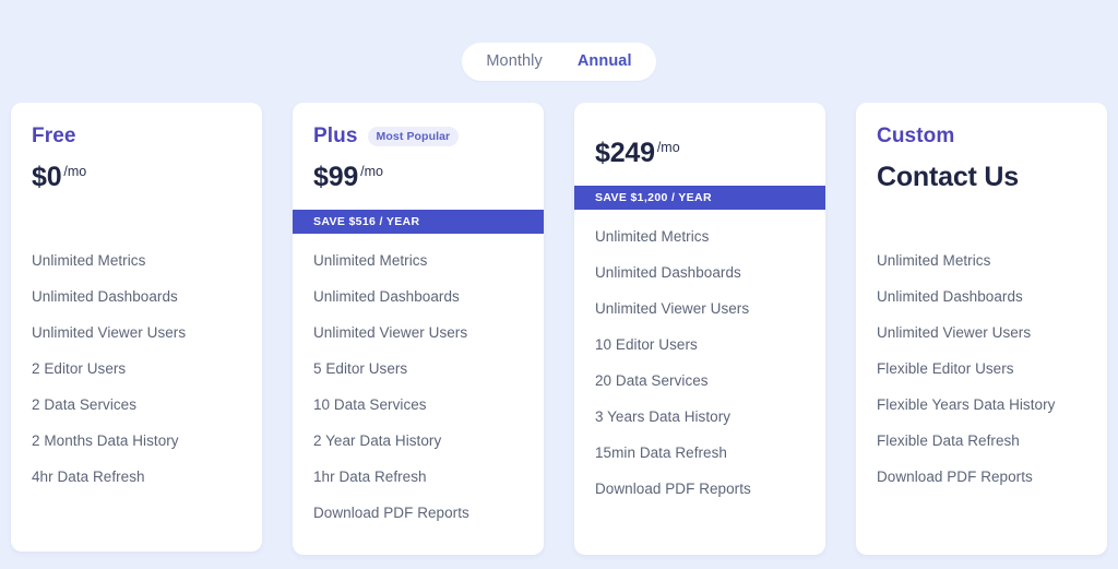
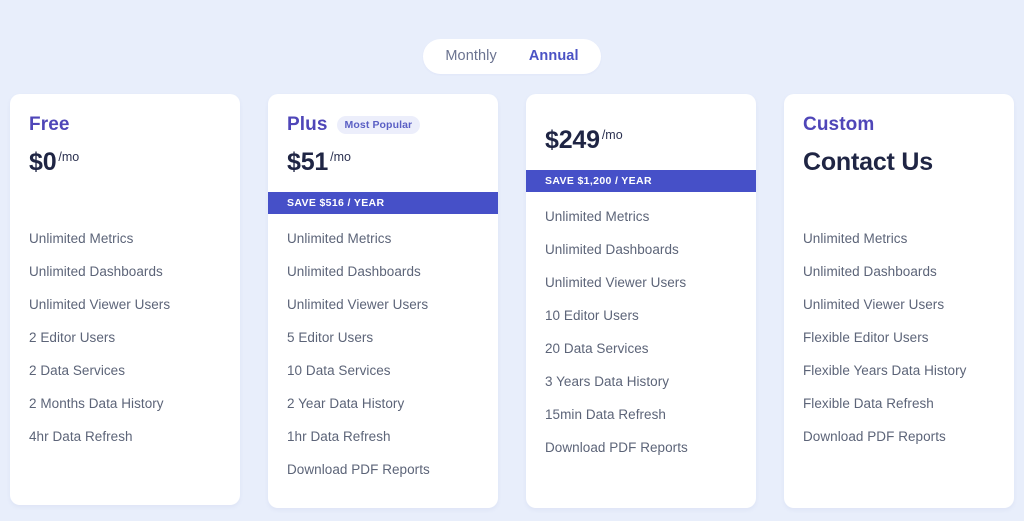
  Monthly
  Annual
  Free
  $0
  /mo
  Unlimited Metrics
  Unlimited Dashboards
  Unlimited Viewer Users
  2 Editor Users
  2 Data Services
  2 Months Data History
  4hr Data Refresh
  Plus
  Most Popular
- $99
+ $51
  /mo
  SAVE $516 / YEAR
  Unlimited Metrics
  Unlimited Dashboards
  Unlimited Viewer Users
  5 Editor Users
  10 Data Services
  2 Year Data History
  1hr Data Refresh
  Download PDF Reports
  $249
  /mo
  SAVE $1,200 / YEAR
  Unlimited Metrics
  Unlimited Dashboards
  Unlimited Viewer Users
  10 Editor Users
  20 Data Services
  3 Years Data History
  15min Data Refresh
  Download PDF Reports
  Custom
  Contact Us
  Unlimited Metrics
  Unlimited Dashboards
  Unlimited Viewer Users
  Flexible Editor Users
  Flexible Years Data History
  Flexible Data Refresh
  Download PDF Reports
